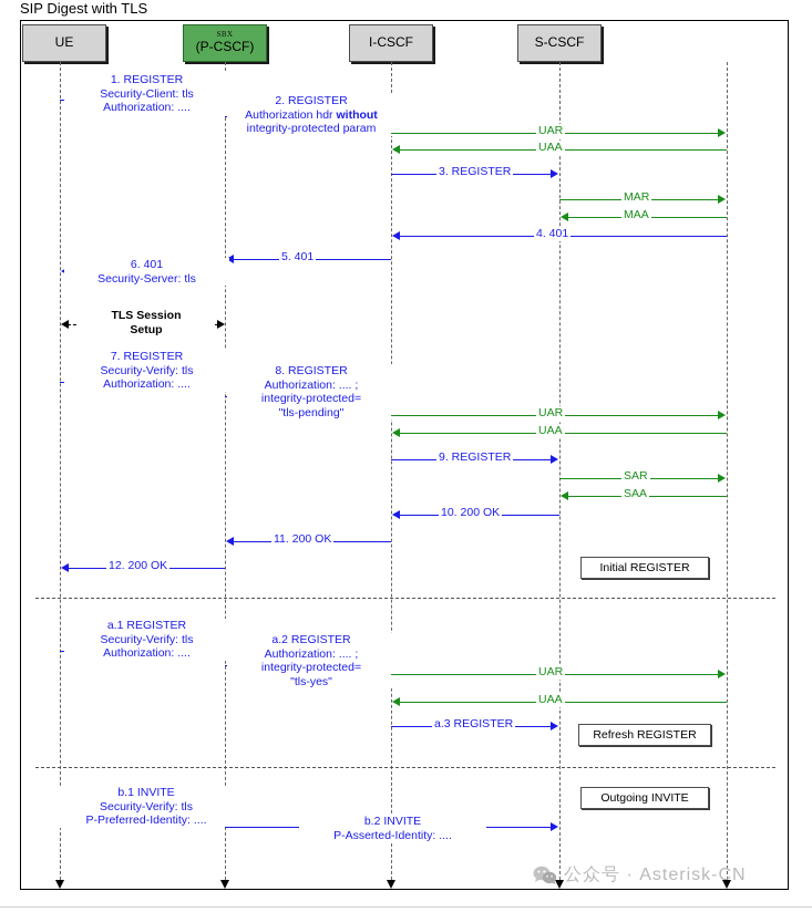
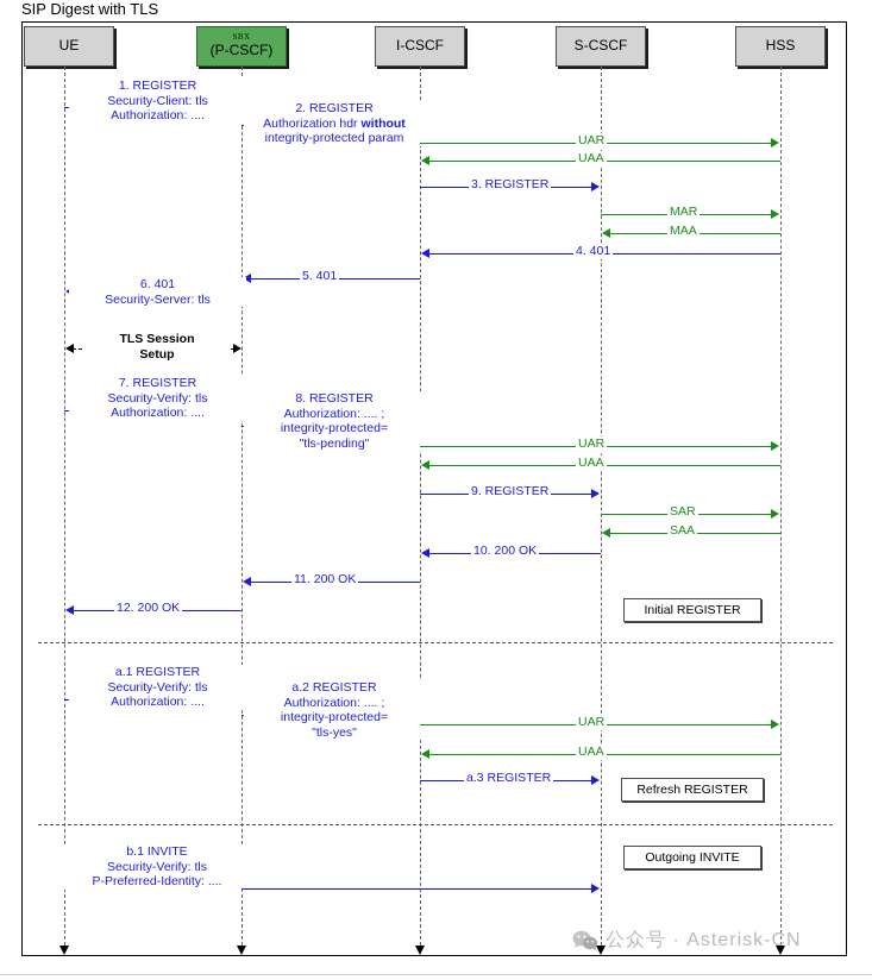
  SIP Digest with TLS
  UE
  SBX
  (P-CSCF)
  I-CSCF
  S-CSCF
+ HSS
  1. REGISTER
  Security-Client: tls
  Authorization: ....
  2. REGISTER
  Authorization hdr without
  integrity-protected param
  UAR
  UAA
  3. REGISTER
  MAR
  MAA
  4. 401
  5. 401
  6. 401
  Security-Server: tls
  TLS Session
  Setup
  7. REGISTER
  Security-Verify: tls
  Authorization: ....
  8. REGISTER
  Authorization: .... ;
  integrity-protected=
  "tls-pending"
  UAR
  UAA
  9. REGISTER
  SAR
  SAA
  10. 200 OK
  11. 200 OK
  12. 200 OK
  Initial REGISTER
  a.1 REGISTER
  Security-Verify: tls
  Authorization: ....
  a.2 REGISTER
  Authorization: .... ;
  integrity-protected=
  "tls-yes"
  UAR
  UAA
  a.3 REGISTER
  Refresh REGISTER
  Outgoing INVITE
  b.1 INVITE
  Security-Verify: tls
  P-Preferred-Identity: ....
- b.2 INVITE
- P-Asserted-Identity: ....
  公众号 · Asterisk-CN
